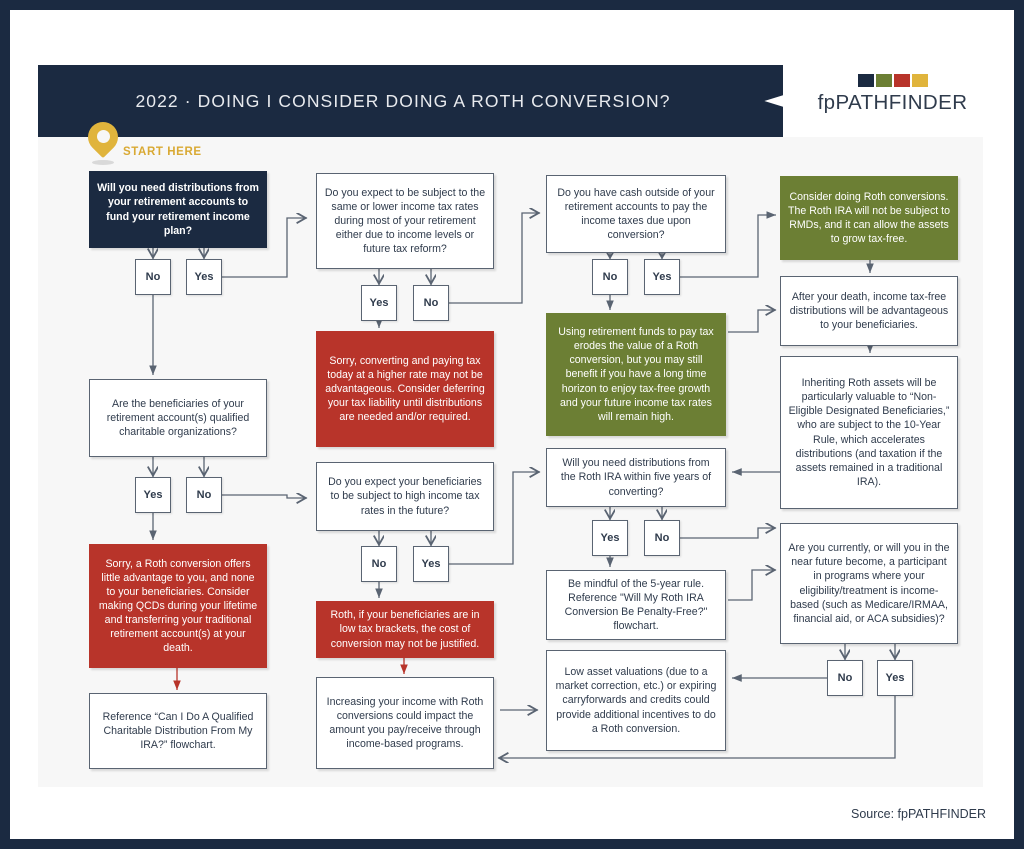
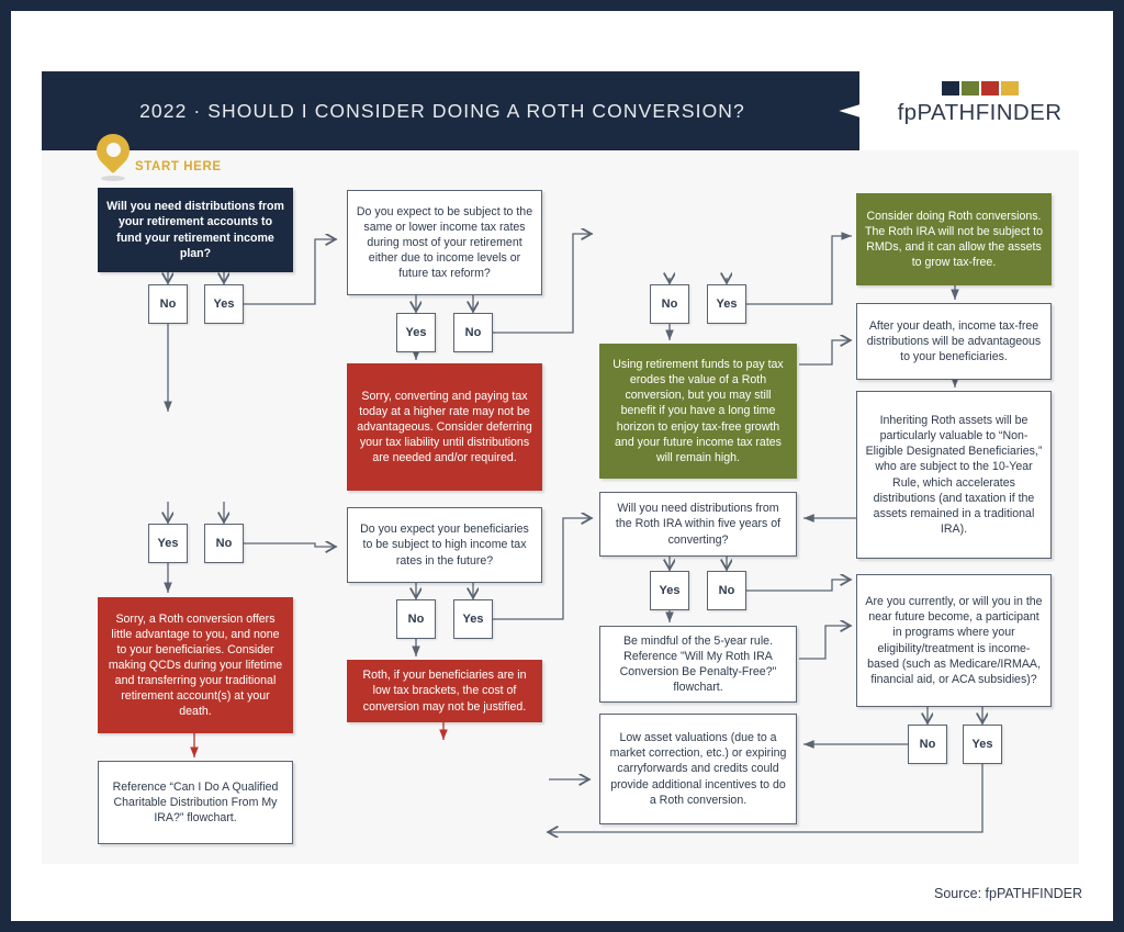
- 2022 · DOING I CONSIDER DOING A ROTH CONVERSION?
+ 2022 · SHOULD I CONSIDER DOING A ROTH CONVERSION?
  fpPATHFINDER
  START HERE
  Will you need distributions from your retirement accounts to fund your retirement income plan?
  No
  Yes
- Are the beneficiaries of your retirement account(s) qualified charitable organizations?
  Yes
  No
  Sorry, a Roth conversion offers little advantage to you, and none to your beneficiaries. Consider making QCDs during your lifetime and transferring your traditional retirement account(s) at your death.
  Reference “Can I Do A Qualified Charitable Distribution From My IRA?” flowchart.
  Do you expect to be subject to the same or lower income tax rates during most of your retirement either due to income levels or future tax reform?
  Yes
  No
  Sorry, converting and paying tax today at a higher rate may not be advantageous. Consider deferring your tax liability until distributions are needed and/or required.
  Do you expect your beneficiaries to be subject to high income tax rates in the future?
  No
  Yes
  Roth, if your beneficiaries are in low tax brackets, the cost of conversion may not be justified.
- Increasing your income with Roth conversions could impact the amount you pay/receive through income-based programs.
- Do you have cash outside of your retirement accounts to pay the income taxes due upon conversion?
  No
  Yes
  Using retirement funds to pay tax erodes the value of a Roth conversion, but you may still benefit if you have a long time horizon to enjoy tax-free growth and your future income tax rates will remain high.
  Will you need distributions from the Roth IRA within five years of converting?
  Yes
  No
  Be mindful of the 5-year rule. Reference "Will My Roth IRA Conversion Be Penalty-Free?" flowchart.
  Low asset valuations (due to a market correction, etc.) or expiring carryforwards and credits could provide additional incentives to do a Roth conversion.
  Consider doing Roth conversions. The Roth IRA will not be subject to RMDs, and it can allow the assets to grow tax-free.
  After your death, income tax-free distributions will be advantageous to your beneficiaries.
  Inheriting Roth assets will be particularly valuable to “Non-Eligible Designated Beneficiaries,” who are subject to the 10-Year Rule, which accelerates distributions (and taxation if the assets remained in a traditional IRA).
  Are you currently, or will you in the near future become, a participant in programs where your eligibility/treatment is income-based (such as Medicare/IRMAA, financial aid, or ACA subsidies)?
  No
  Yes
  Source: fpPATHFINDER
